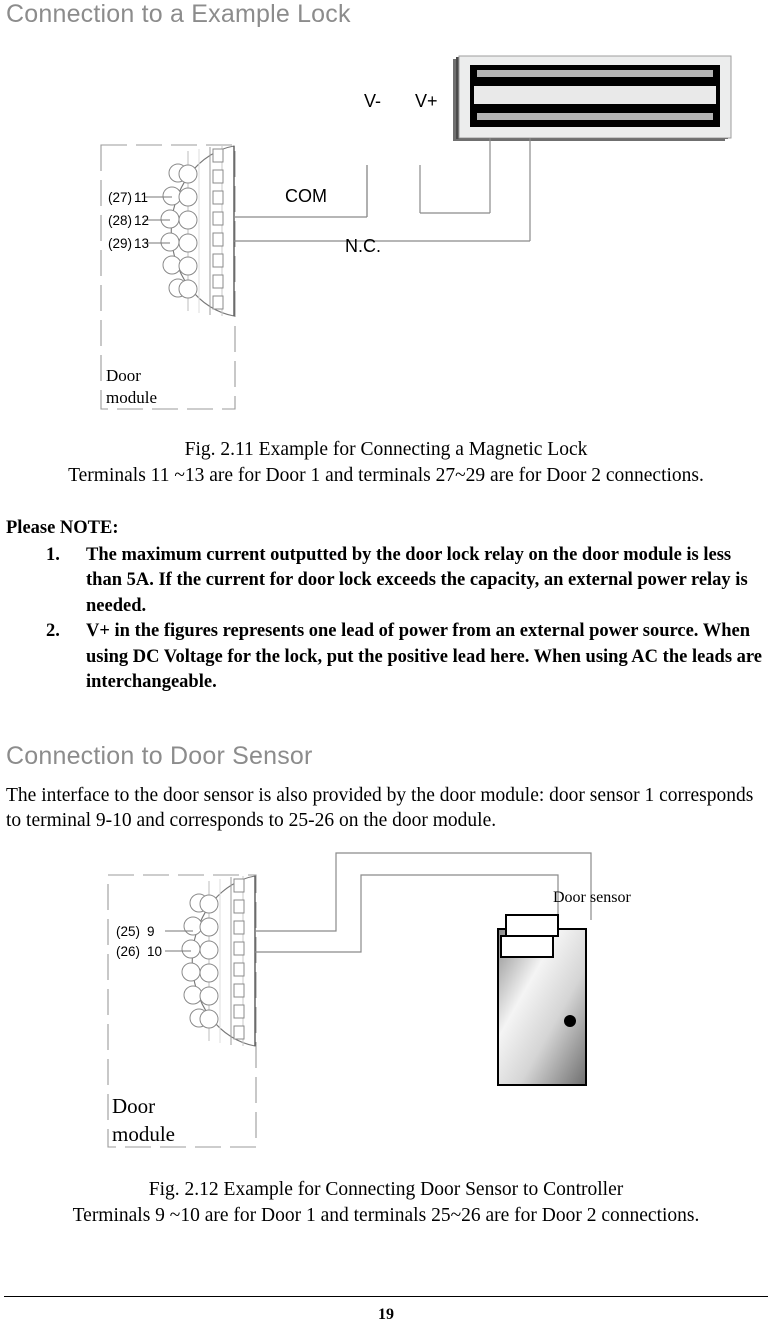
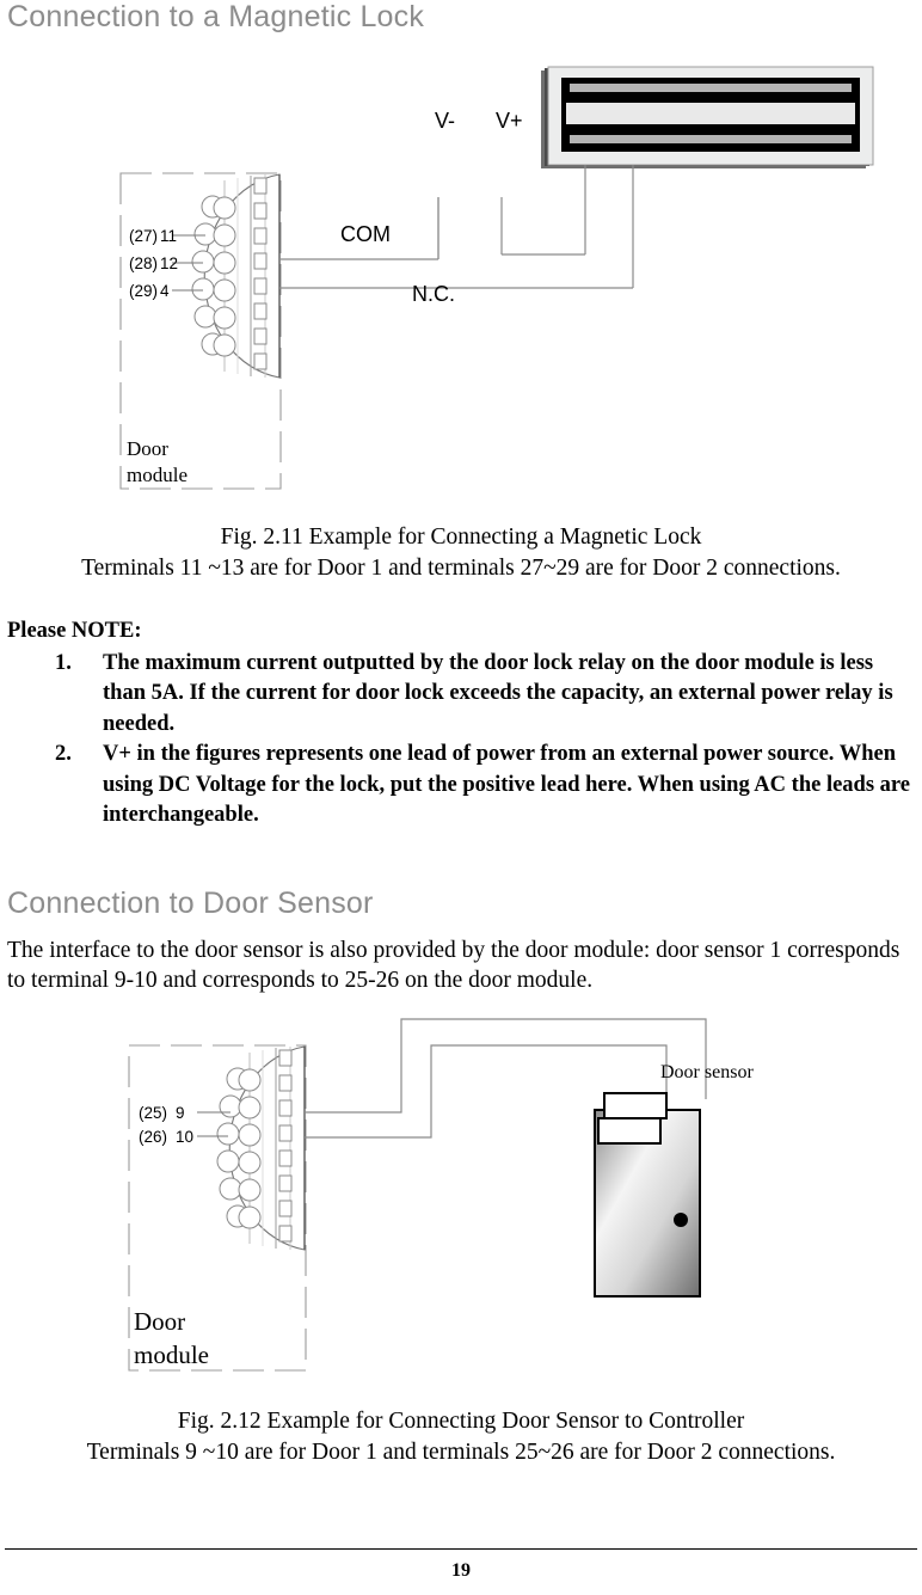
- Connection to a Example Lock
+ Connection to a Magnetic Lock
  (27)
  11
  (28)
  12
  (29)
- 13
+ 4
  Door
  module
  COM
  N.C.
  V-
  V+
  Fig. 2.11 Example for Connecting a Magnetic Lock
  Terminals 11 ~13 are for Door 1 and terminals 27~29 are for Door 2 connections.
  Please NOTE:
  1.
  The maximum current outputted by the door lock relay on the door module is less than 5A. If the current for door lock exceeds the capacity, an external power relay is needed.
  2.
  V+ in the figures represents one lead of power from an external power source. When using DC Voltage for the lock, put the positive lead here. When using AC the leads are interchangeable.
  Connection to Door Sensor
  The interface to the door sensor is also provided by the door module: door sensor 1 corresponds to terminal 9-10 and corresponds to 25-26 on the door module.
  (25)
  9
  (26)
  10
  Door
  module
  Door sensor
  Fig. 2.12 Example for Connecting Door Sensor to Controller
  Terminals 9 ~10 are for Door 1 and terminals 25~26 are for Door 2 connections.
  19
